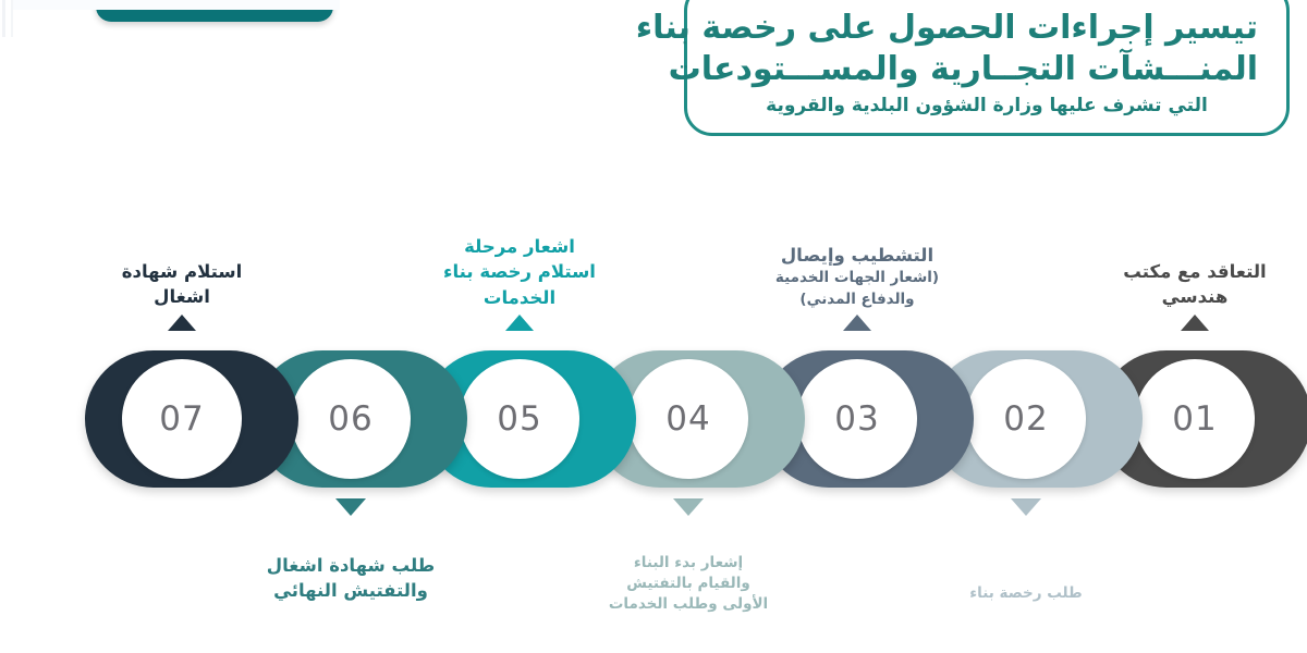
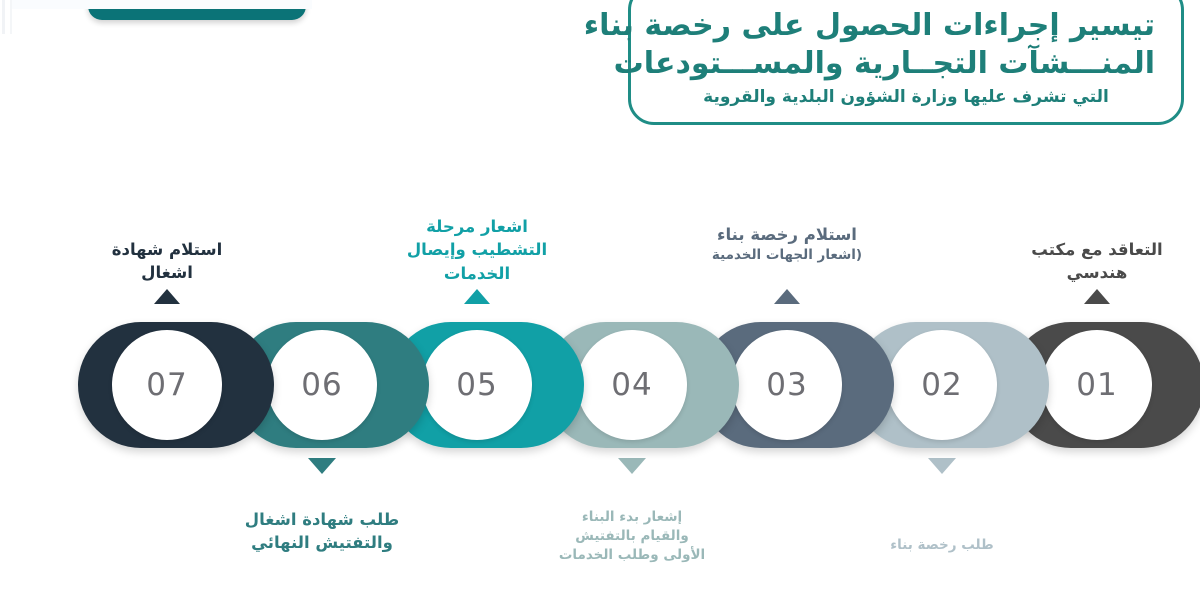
  تيسير إجراءات الحصول على رخصة بناء
  المنـــشآت التجــارية والمســـتودعات
  التي تشرف عليها وزارة الشؤون البلدية والقروية
  07
  06
  05
  04
  03
  02
  01
  استلام شهادة
  اشغال
  طلب شهادة اشغال
  والتفتيش النهائي
  اشعار مرحلة
- استلام رخصة بناء
+ التشطيب وإيصال
  الخدمات
  إشعار بدء البناء
  والقيام بالتفتيش
  الأولى وطلب الخدمات
- التشطيب وإيصال
+ استلام رخصة بناء
  (اشعار الجهات الخدمية
- والدفاع المدني)
  طلب رخصة بناء
  التعاقد مع مكتب
  هندسي
